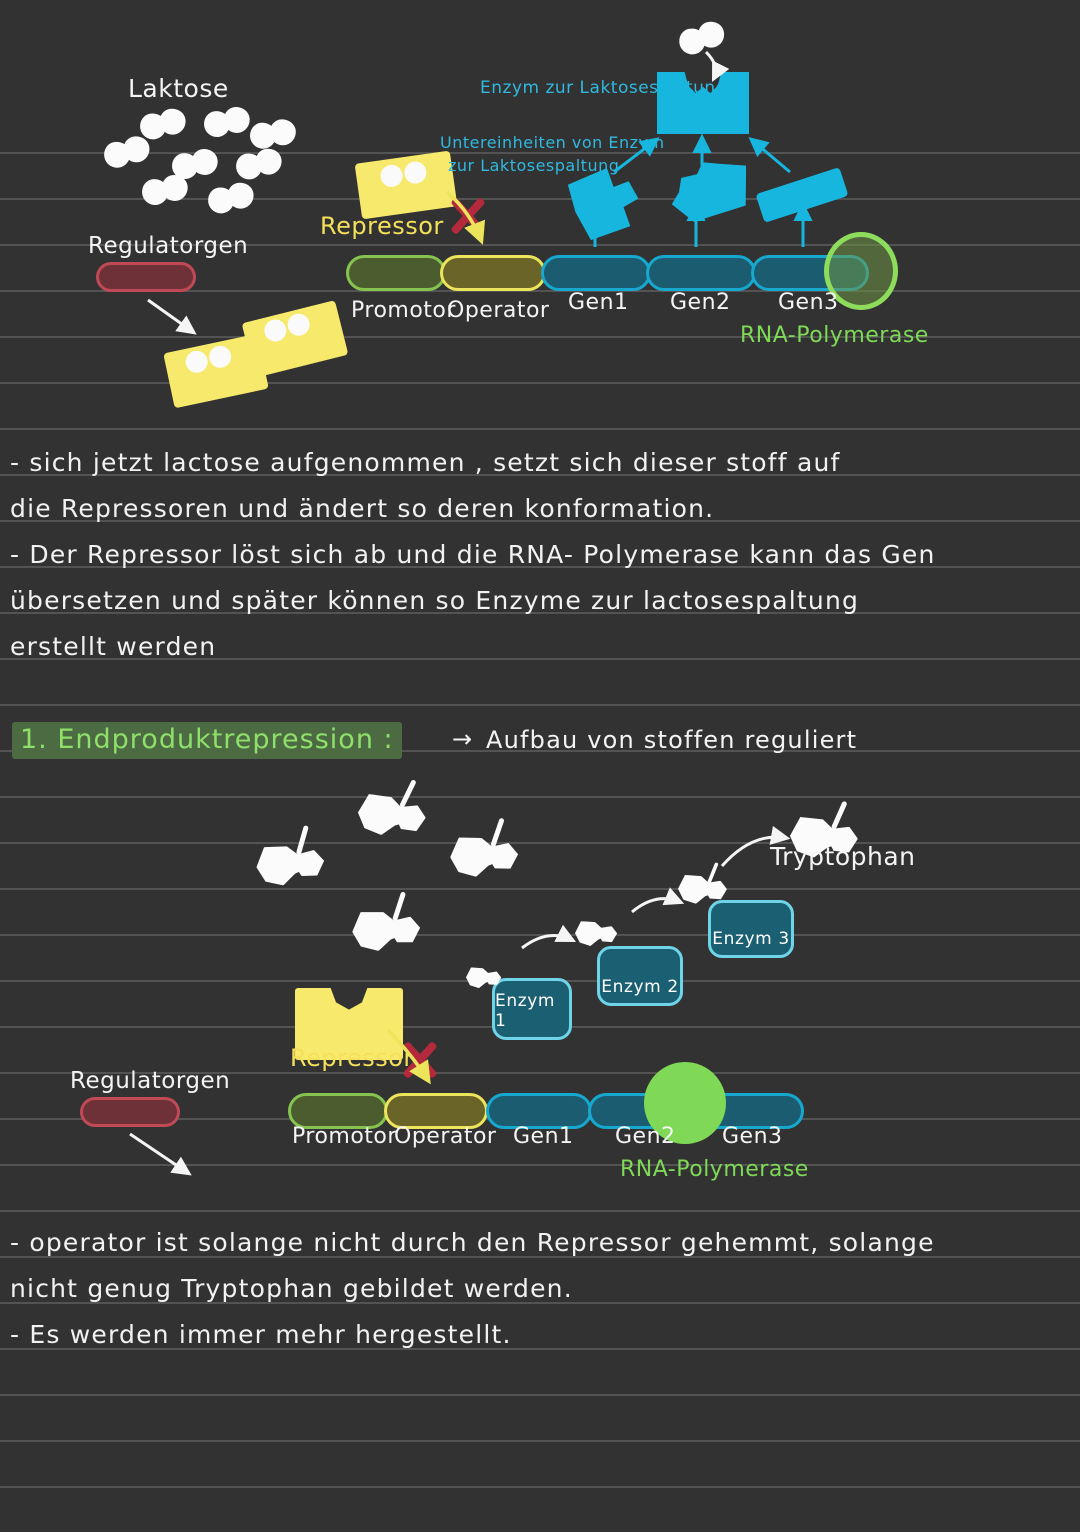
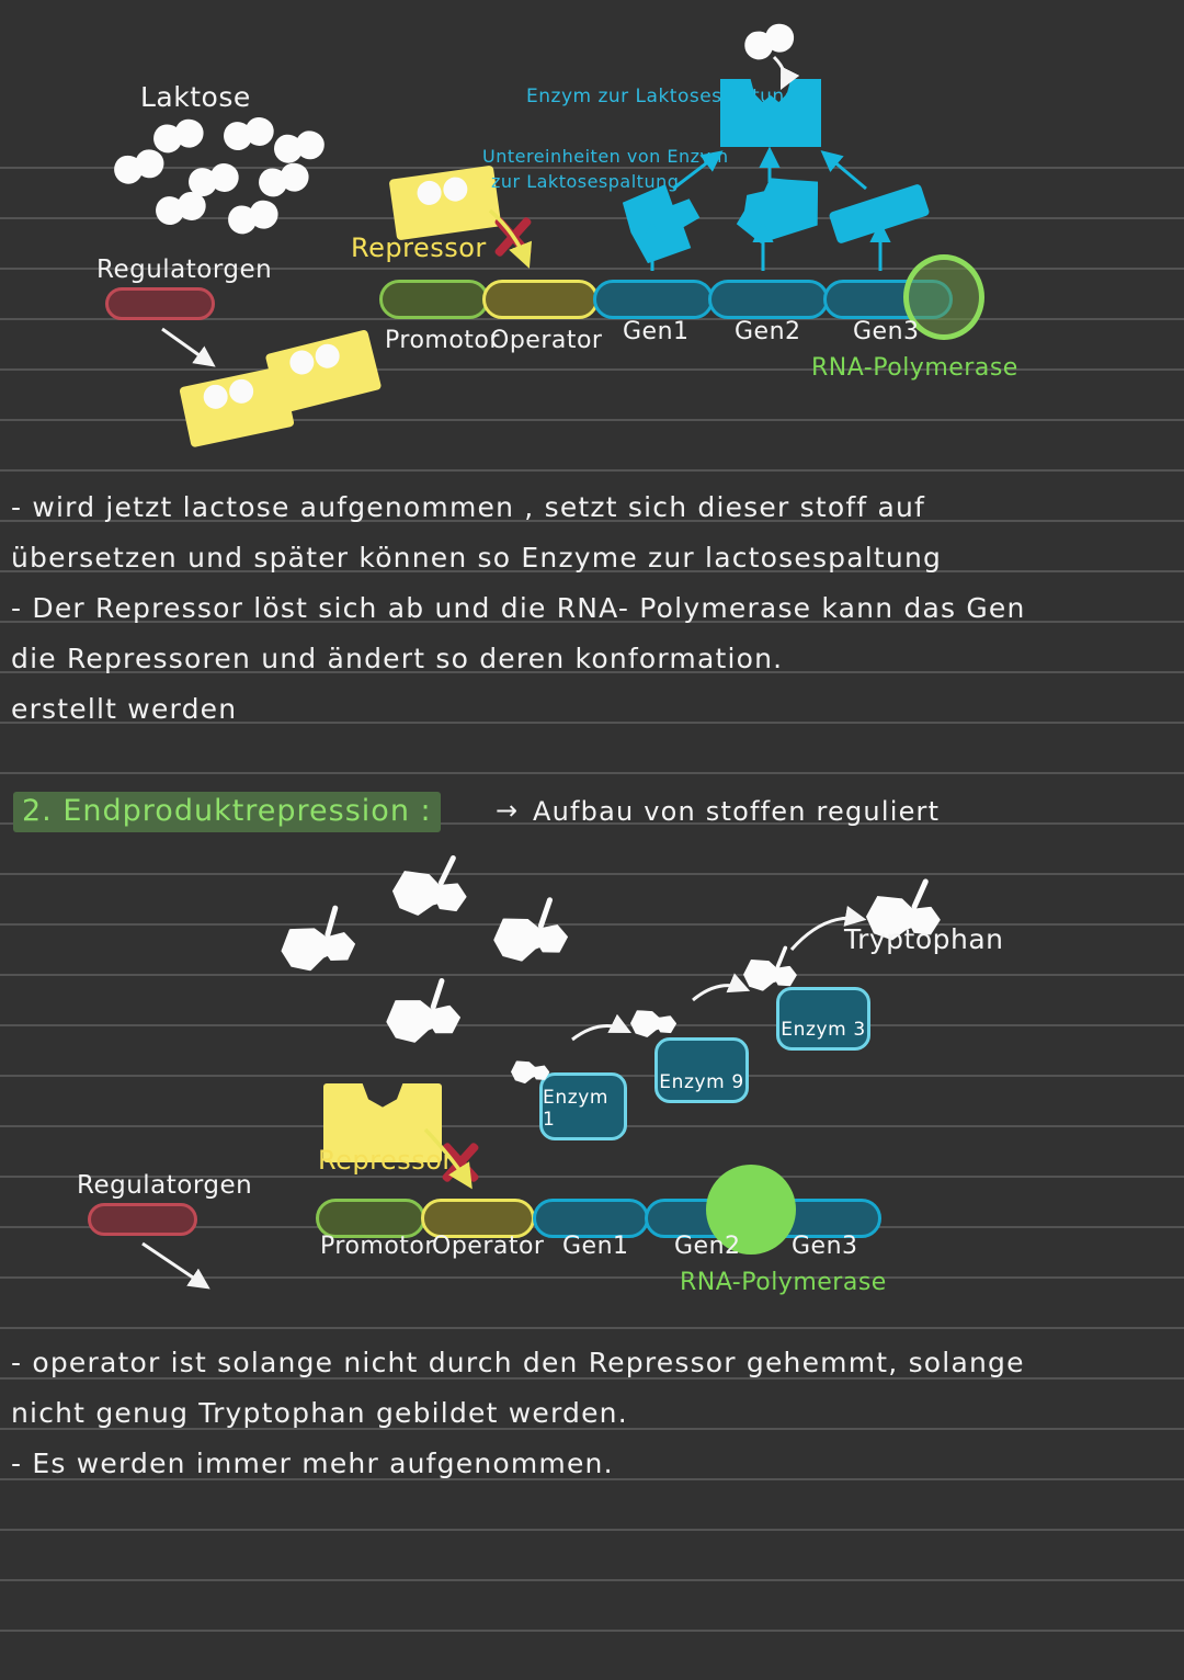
  Laktose
  Regulatorgen
  Repressor
  Enzym zur Laktosesun
  Untereinheiten von Enzym
  zur Laktosespaltung
  Promotor
  Operator
  Gen1
  Gen2
  Gen3
  RNA-Polymerase
- - sich jetzt lactose aufgenommen , setzt sich dieser stoff auf
+ - wird jetzt lactose aufgenommen , setzt sich dieser stoff auf
- die Repressoren und ändert so deren konformation.
+ übersetzen und später können so Enzyme zur lactosespaltung
  - Der Repressor löst sich ab und die RNA- Polymerase kann das Gen
- übersetzen und später können so Enzyme zur lactosespaltung
+ die Repressoren und ändert so deren konformation.
  erstellt werden
- 1. Endproduktrepression :
+ 2. Endproduktrepression :
  →
  Aufbau von stoffen reguliert
  Tryptophan
  Enzym 1
- Enzym 2
+ Enzym 9
  Enzym 3
  Regulatorgen
  Repressor
  Promotor
  Operator
  Gen1
  Gen2
  Gen3
  RNA-Polymerase
  - operator ist solange nicht durch den Repressor gehemmt, solange
  nicht genug Tryptophan gebildet werden.
- - Es werden immer mehr hergestellt.
+ - Es werden immer mehr aufgenommen.
